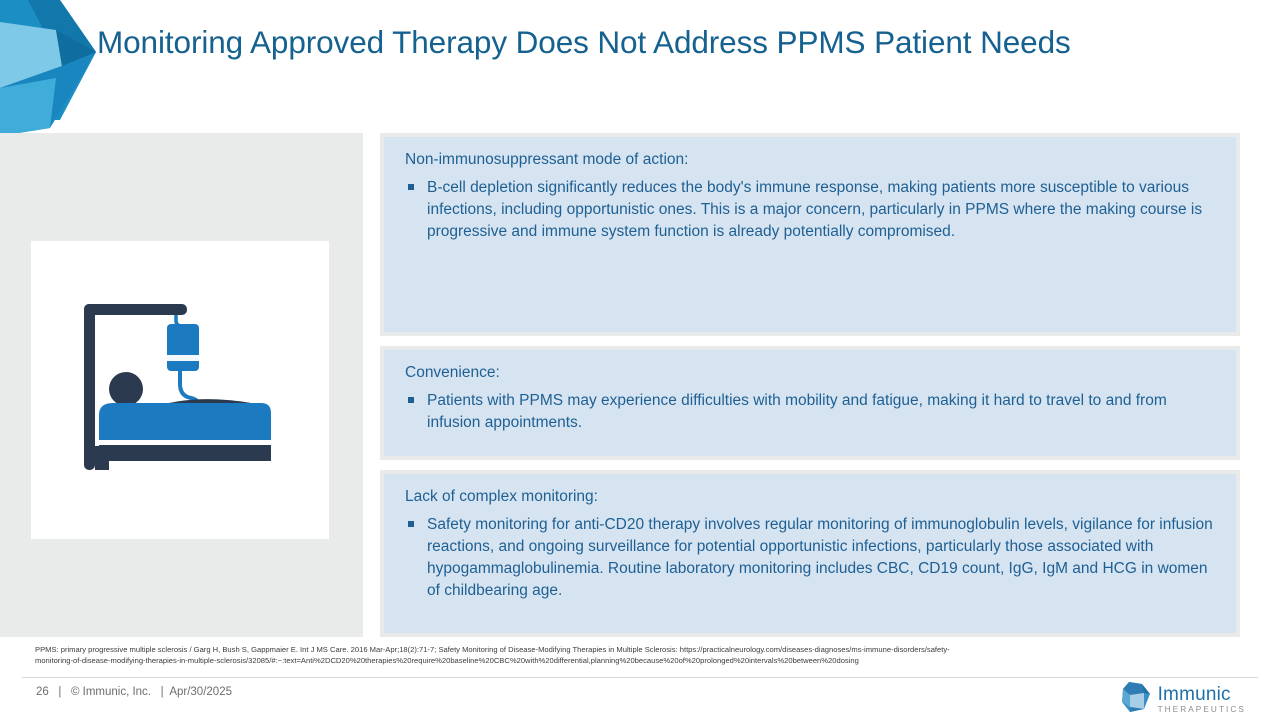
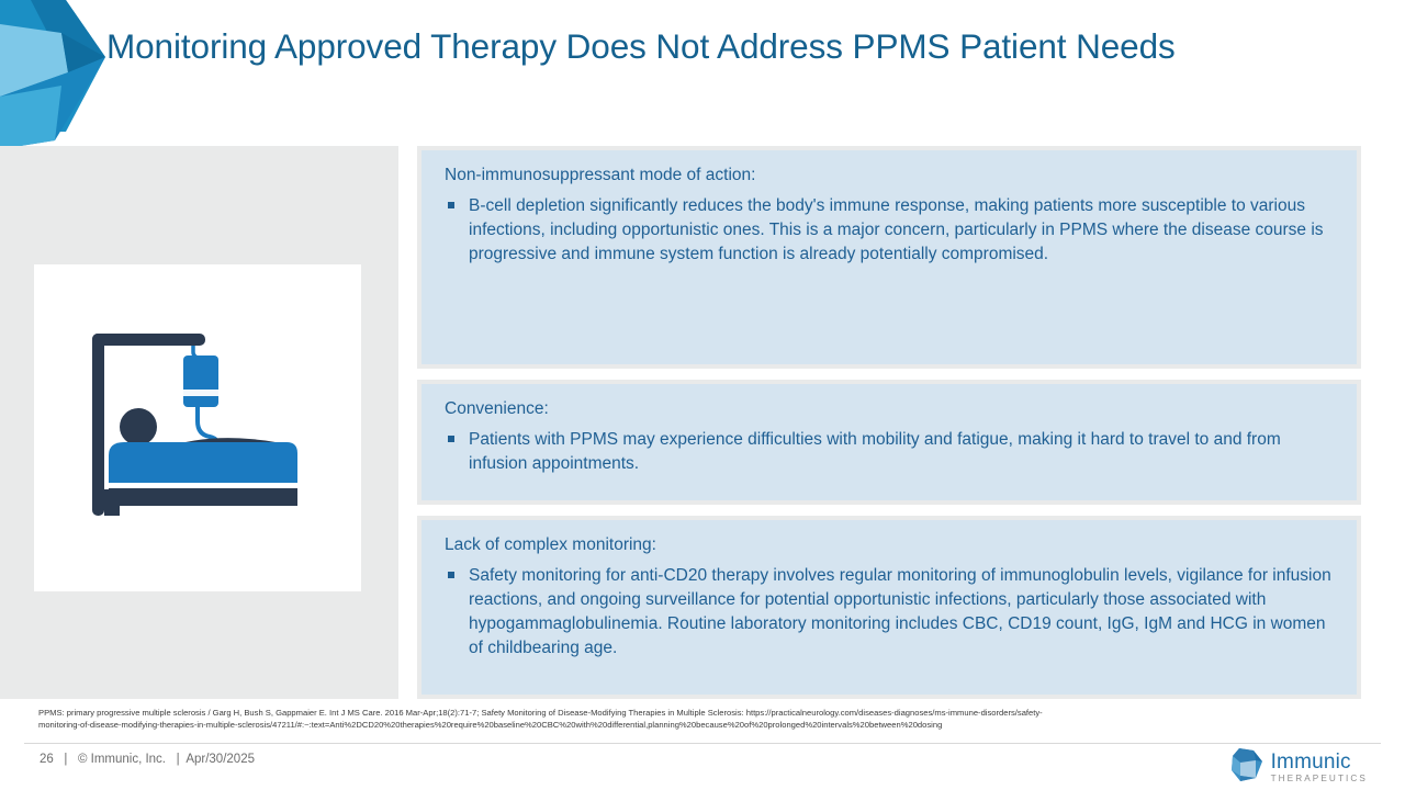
  Monitoring Approved Therapy Does Not Address PPMS Patient Needs
  Non-immunosuppressant mode of action:
- B-cell depletion significantly reduces the body's immune response, making patients more susceptible to various infections, including opportunistic ones. This is a major concern, particularly in PPMS where the making course is progressive and immune system function is already potentially compromised.
+ B-cell depletion significantly reduces the body's immune response, making patients more susceptible to various infections, including opportunistic ones. This is a major concern, particularly in PPMS where the disease course is progressive and immune system function is already potentially compromised.
  Convenience:
  Patients with PPMS may experience difficulties with mobility and fatigue, making it hard to travel to and from infusion appointments.
  Lack of complex monitoring:
  Safety monitoring for anti-CD20 therapy involves regular monitoring of immunoglobulin levels, vigilance for infusion reactions, and ongoing surveillance for potential opportunistic infections, particularly those associated with hypogammaglobulinemia. Routine laboratory monitoring includes CBC, CD19 count, IgG, IgM and HCG in women of childbearing age.
  PPMS: primary progressive multiple sclerosis / Garg H, Bush S, Gappmaier E. Int J MS Care. 2016 Mar-Apr;18(2):71-7; Safety Monitoring of Disease-Modifying Therapies in Multiple Sclerosis: https://practicalneurology.com/diseases-diagnoses/ms-immune-disorders/safety-
- monitoring-of-disease-modifying-therapies-in-multiple-sclerosis/32085/#:~:text=Anti%2DCD20%20therapies%20require%20baseline%20CBC%20with%20differential,planning%20because%20of%20prolonged%20intervals%20between%20dosing
+ monitoring-of-disease-modifying-therapies-in-multiple-sclerosis/47211/#:~:text=Anti%2DCD20%20therapies%20require%20baseline%20CBC%20with%20differential,planning%20because%20of%20prolonged%20intervals%20between%20dosing
  26 | © Immunic, Inc. | Apr/30/2025
  Immunic
  THERAPEUTICS
